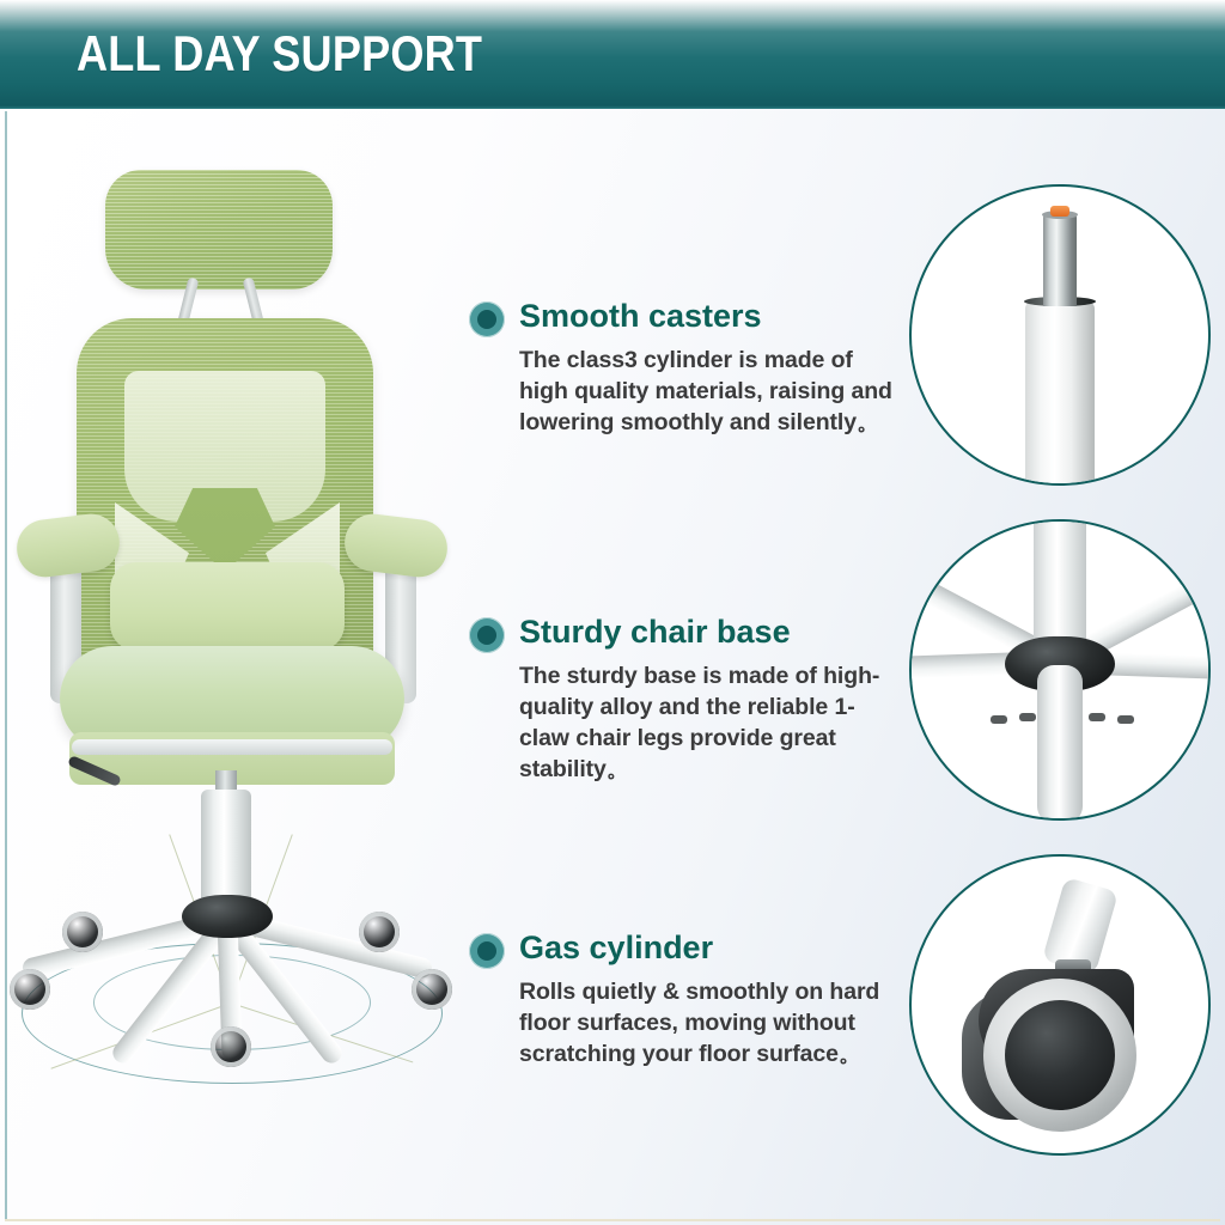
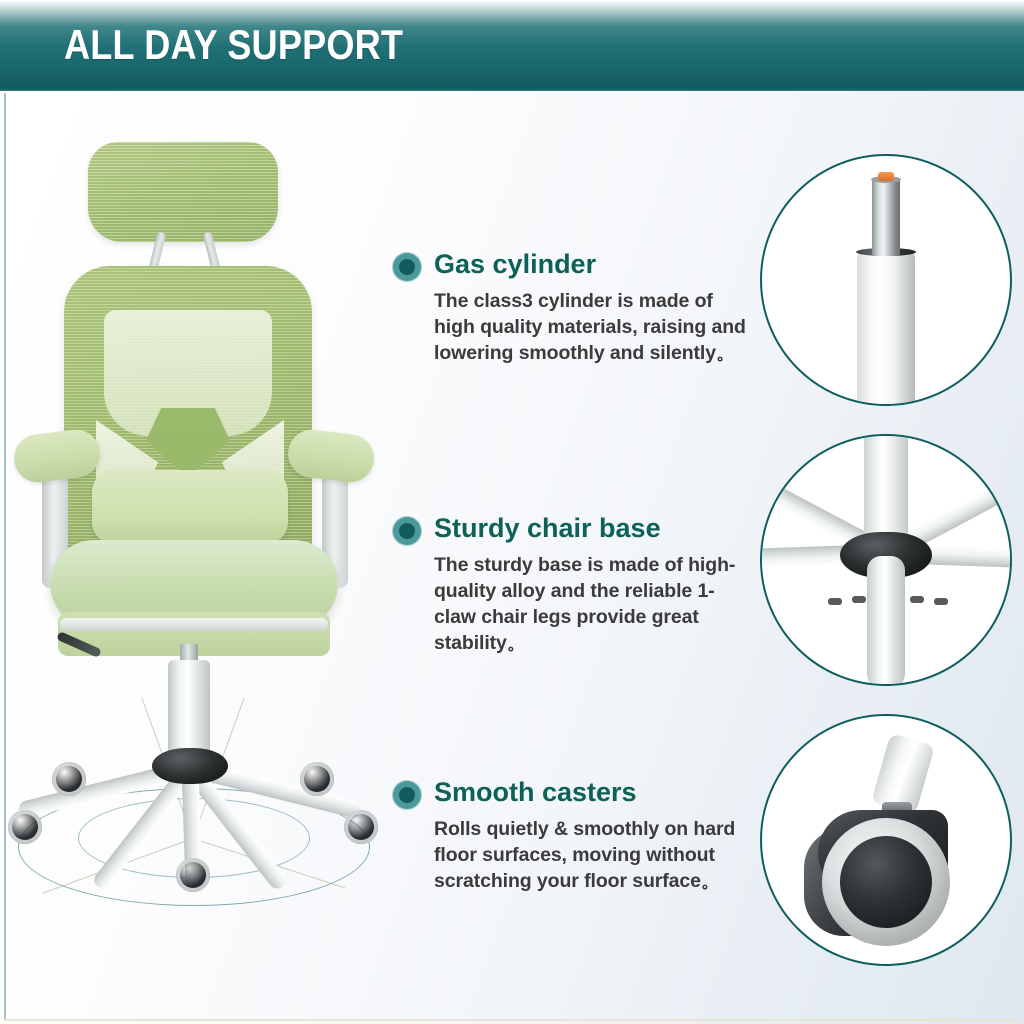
  ALL DAY SUPPORT
- Smooth casters
+ Gas cylinder
  The class3 cylinder is made of high quality materials, raising and lowering smoothly and silently。
  Sturdy chair base
  The sturdy base is made of high-quality alloy and the reliable 1-claw chair legs provide great stability。
- Gas cylinder
+ Smooth casters
  Rolls quietly & smoothly on hard floor surfaces, moving without scratching your floor surface。
